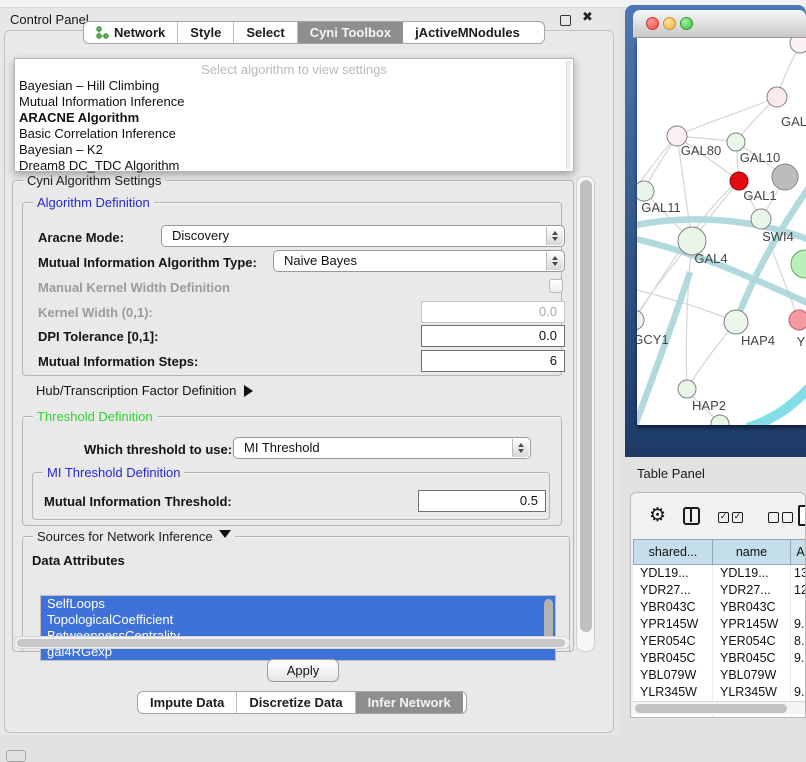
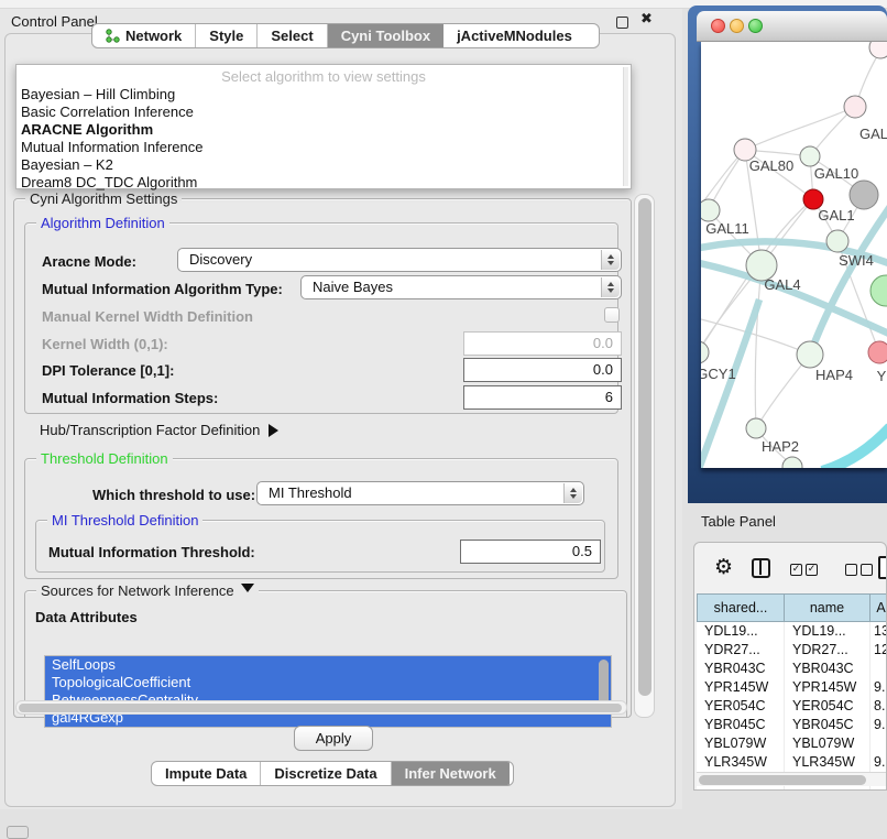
  Control Panel
  ✖
  Network
  Style
  Select
  Cyni Toolbox
  jActiveMNodules
  Select algorithm to view settings
  Bayesian – Hill Climbing
- Mutual Information Inference
+ Basic Correlation Inference
  ARACNE Algorithm
- Basic Correlation Inference
+ Mutual Information Inference
  Bayesian – K2
  Dream8 DC_TDC Algorithm
  Cyni Algorithm Settings
  Algorithm Definition
  Aracne Mode:
  Discovery
  Mutual Information Algorithm Type:
  Naive Bayes
  Manual Kernel Width Definition
  Kernel Width (0,1):
  0.0
  DPI Tolerance [0,1]:
  0.0
  Mutual Information Steps:
  6
  Hub/Transcription Factor Definition
  Threshold Definition
  Which threshold to use:
  MI Threshold
  MI Threshold Definition
  Mutual Information Threshold:
  0.5
  Sources for Network Inference
  Data Attributes
  SelfLoops
  TopologicalCoefficient
  gal4RGexp
  Apply
  Impute Data
  Discretize Data
  Infer Network
  GAL
  GAL80
  GAL10
  GAL1
  GAL11
  SWI4
  GAL4
  GCY1
  HAP4
  Y
  HAP2
  Table Panel
  ⚙
  ✓
  ✓
  shared...
  name
  A
  YDL19...
  YDL19...
  13
  YDR27...
  YDR27...
  12
  YBR043C
  YBR043C
  YPR145W
  YPR145W
  9.
  YER054C
  YER054C
  8.
  YBR045C
  YBR045C
  9.
  YBL079W
  YBL079W
  YLR345W
  YLR345W
  9.
